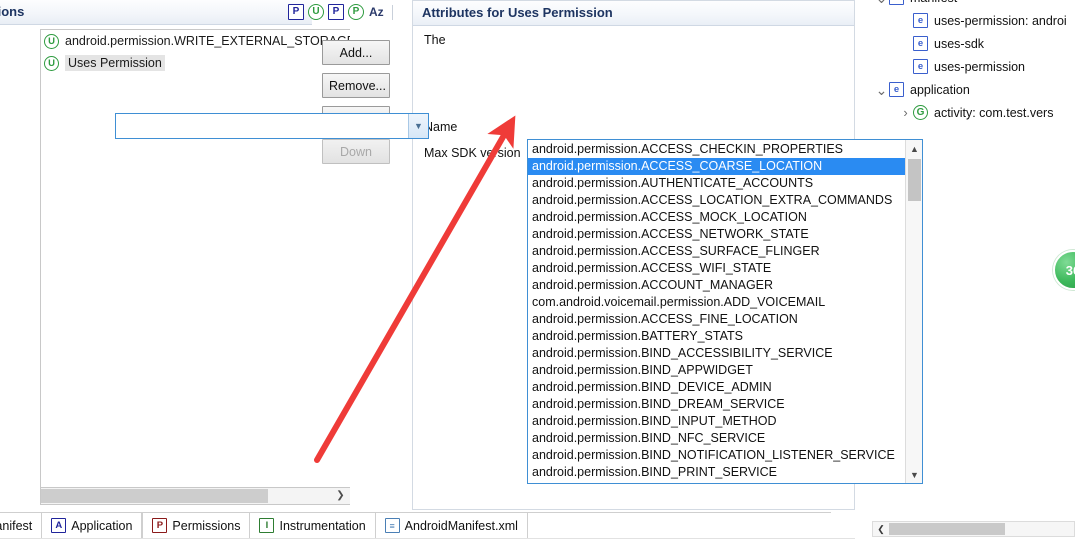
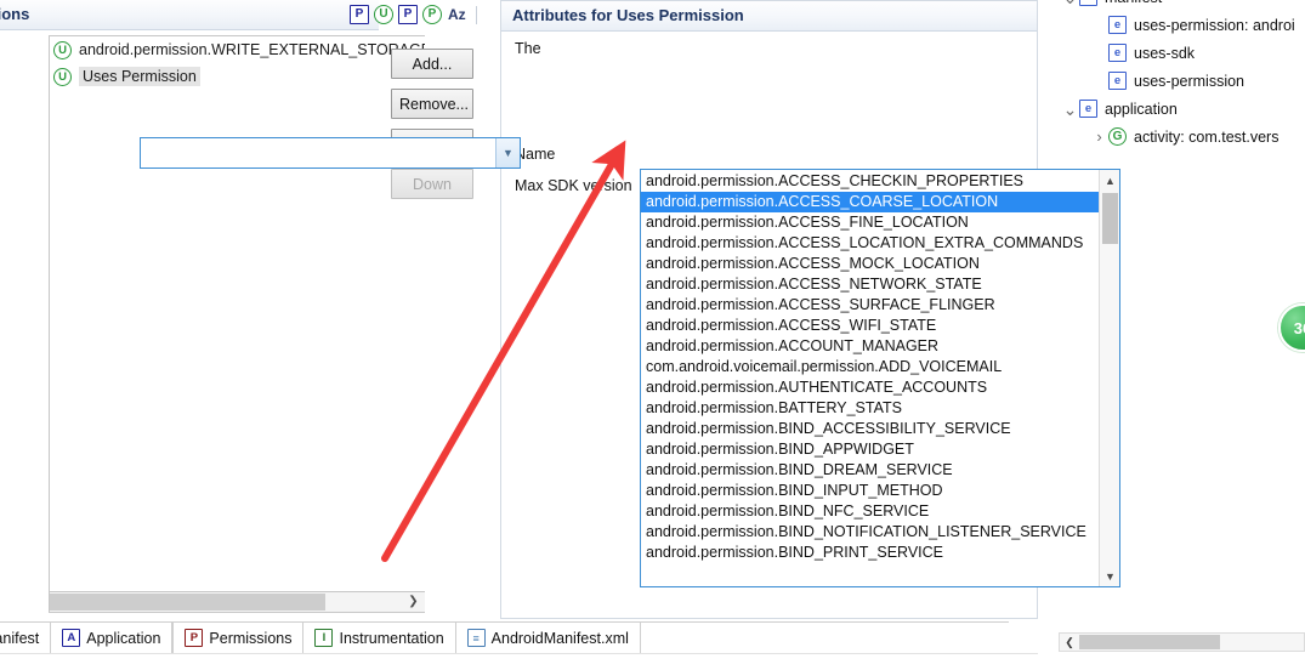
  P
  U
  P
  P
  Az
  U
  android.permission.WRITE_EXTERNAL_STO
  U
  Uses Permission
  ❯
  Add...
  Remove...
  Down
  Attributes for Uses Permission
  The
  ame
  Max SDK vesion
  ▼
  android.permission.ACCESS_CHECKIN_PROPERTIES
  android.permission.ACCESS_COARSE_LOCATION
- android.permission.AUTHENTICATE_ACCOUNTS
+ android.permission.ACCESS_FINE_LOCATION
  android.permission.ACCESS_LOCATION_EXTRA_COMMANDS
  android.permission.ACCESS_MOCK_LOCATION
  android.permission.ACCESS_NETWORK_STATE
  android.permission.ACCESS_SURFACE_FLINGER
  android.permission.ACCESS_WIFI_STATE
  android.permission.ACCOUNT_MANAGER
  com.android.voicemail.permission.ADD_VOICEMAIL
- android.permission.ACCESS_FINE_LOCATION
+ android.permission.AUTHENTICATE_ACCOUNTS
  android.permission.BATTERY_STATS
  android.permission.BIND_ACCESSIBILITY_SERVICE
  android.permission.BIND_APPWIDGET
- android.permission.BIND_DEVICE_ADMIN
  android.permission.BIND_DREAM_SERVICE
  android.permission.BIND_INPUT_METHOD
  android.permission.BIND_NFC_SERVICE
  android.permission.BIND_NOTIFICATION_LISTENER_SERVICE
  android.permission.BIND_PRINT_SERVICE
  ▲
  ▼
  e
  uses-permission: androi
  e
  uses-sdk
  e
  uses-permission
  ⌄
  e
  application
  ›
  G
  activity: com.test.vers
  ❮
  nifest
  A
  Application
  P
  Permissions
  I
  Instrumentation
  ≡
  AndroidManifest.xml
